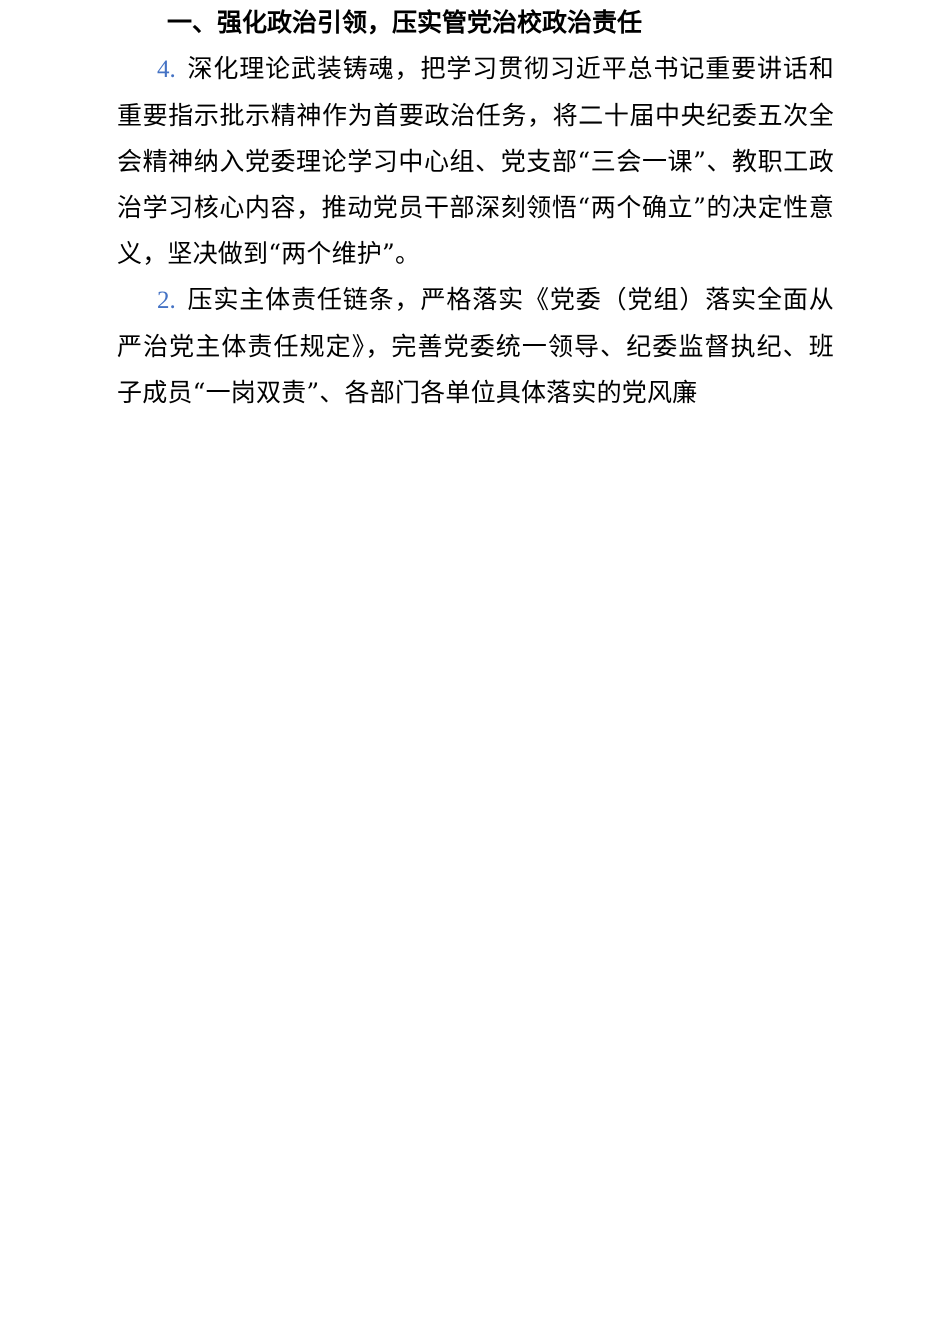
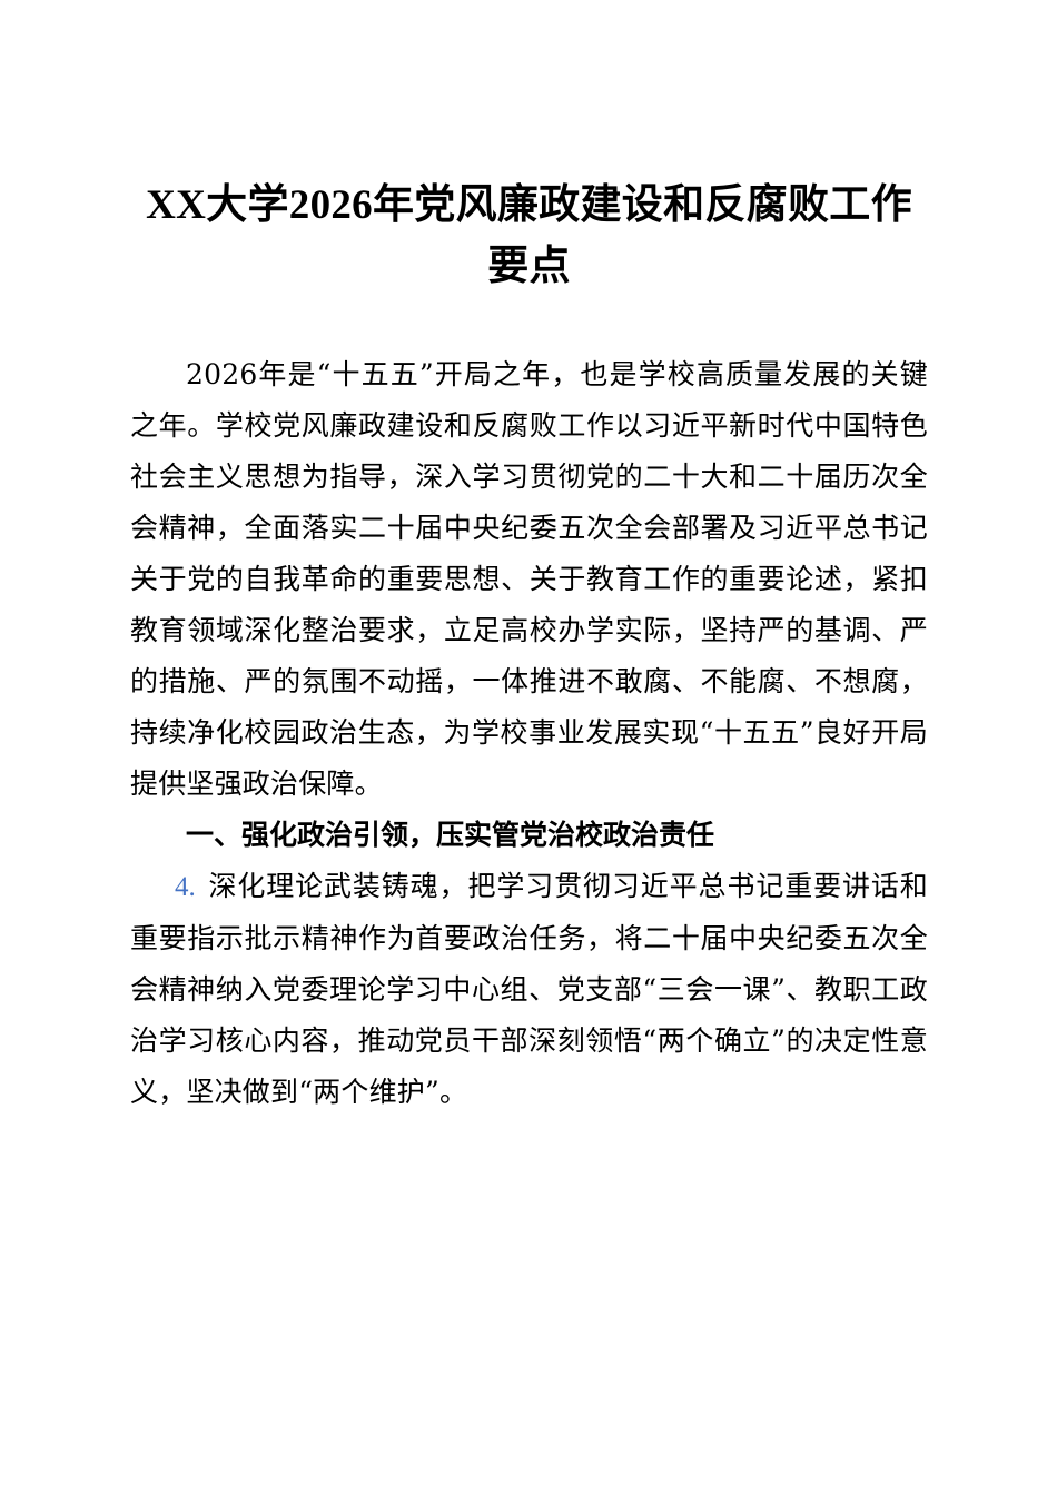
+ XX大学2026年党风廉政建设和反腐败工作要点
+ 2026年是“十五五”开局之年，也是学校高质量发展的关键之年。学校党风廉政建设和反腐败工作以习近平新时代中国特色社会主义思想为指导，深入学习贯彻党的二十大和二十届历次全会精神，全面落实二十届中央纪委五次全会部署及习近平总书记关于党的自我革命的重要思想、关于教育工作的重要论述，紧扣教育领域深化整治要求，立足高校办学实际，坚持严的基调、严的措施、严的氛围不动摇，一体推进不敢腐、不能腐、不想腐，持续净化校园政治生态，为学校事业发展实现“十五五”良好开局提供坚强政治保障。
  一、强化政治引领，压实管党治校政治责任
  4. 深化理论武装铸魂，把学习贯彻习近平总书记重要讲话和重要指示批示精神作为首要政治任务，将二十届中央纪委五次全会精神纳入党委理论学习中心组、党支部“三会一课”、教职工政治学习核心内容，推动党员干部深刻领悟“两个确立”的决定性意义，坚决做到“两个维护”。
- 2. 压实主体责任链条，严格落实《党委（党组）落实全面从严治党主体责任规定》，完善党委统一领导、纪委监督执纪、班子成员“一岗双责”、各部门各单位具体落实的党风廉
